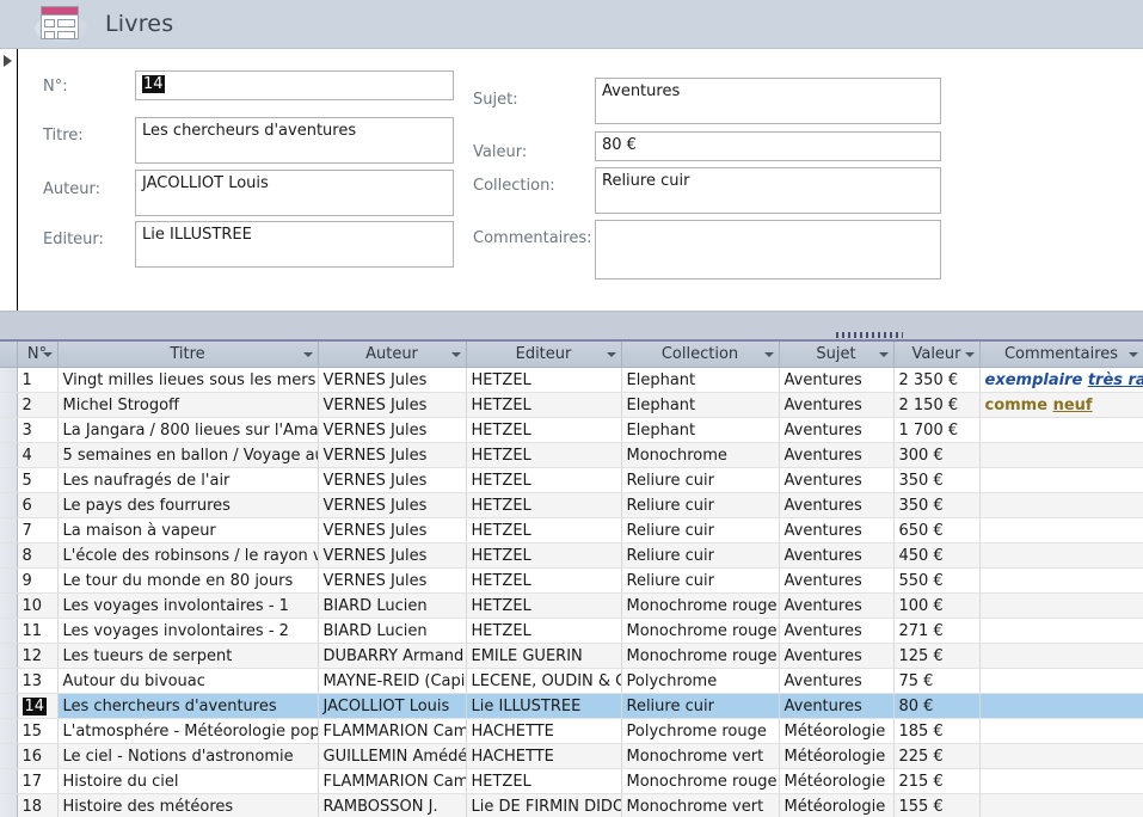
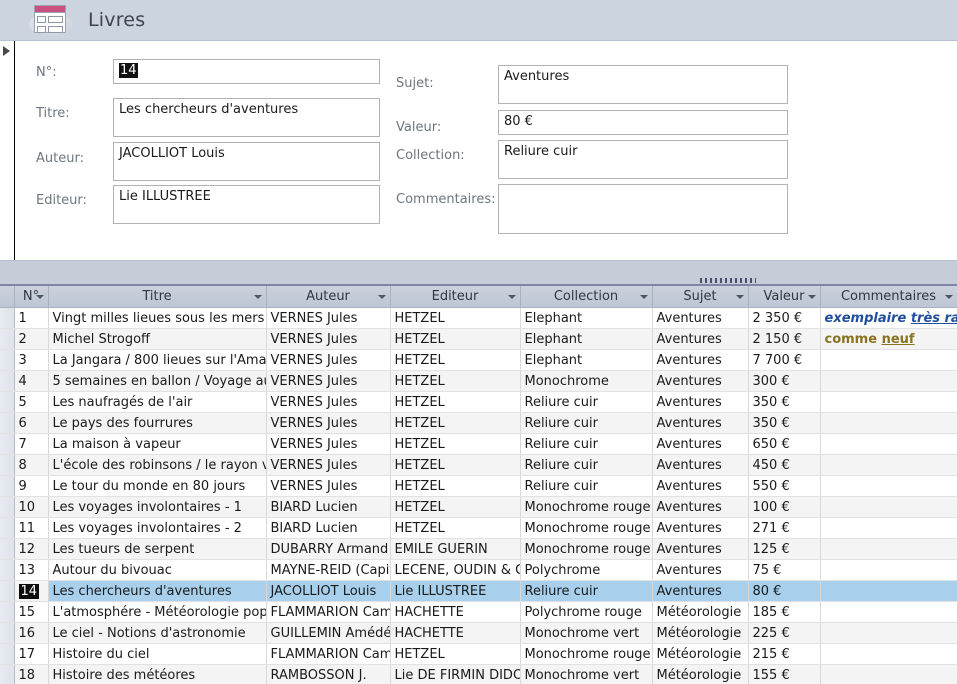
  Livres
  N°:
  14
  Titre:
  Les chercheurs d'aventures
  Auteur:
  JACOLLIOT Louis
  Editeur:
  Lie ILLUSTREE
  Sujet:
  Aventures
  Valeur:
  80 €
  Collection:
  Reliure cuir
  Commentaires:
  	N°	Titre	Auteur	Editeur	Collection	Sujet	Valeur	Commentaires
  	1	Vingt milles lieues sous les mers	VERNES Jules	HETZEL	Elephant	Aventures	2 350 €	exemplaire très ra
  	2	Michel Strogoff	VERNES Jules	HETZEL	Elephant	Aventures	2 150 €	comme neuf
- 	3	La Jangara / 800 lieues sur l'Ama	VERNES Jules	HETZEL	Elephant	Aventures	1 700 €
+ 	3	La Jangara / 800 lieues sur l'Ama	VERNES Jules	HETZEL	Elephant	Aventures	7 700 €
  	4	5 semaines en ballon / Voyage a	VERNES Jules	HETZEL	Monochrome	Aventures	300 €
  	5	Les naufragés de l'air	VERNES Jules	HETZEL	Reliure cuir	Aventures	350 €
  	6	Le pays des fourrures	VERNES Jules	HETZEL	Reliure cuir	Aventures	350 €
  	7	La maison à vapeur	VERNES Jules	HETZEL	Reliure cuir	Aventures	650 €
  	8	L'école des robinsons / le rayon	VERNES Jules	HETZEL	Reliure cuir	Aventures	450 €
  	9	Le tour du monde en 80 jours	VERNES Jules	HETZEL	Reliure cuir	Aventures	550 €
  	10	Les voyages involontaires - 1	BIARD Lucien	HETZEL	Monochrome rouge	Aventures	100 €
  	11	Les voyages involontaires - 2	BIARD Lucien	HETZEL	Monochrome rouge	Aventures	271 €
  	12	Les tueurs de serpent	DUBARRY Armand	EMILE GUERIN	Monochrome rouge	Aventures	125 €
  	13	Autour du bivouac	MAYNE-REID (Capi	LECENE, OUDIN & C	Polychrome	Aventures	75 €
  	14	Les chercheurs d'aventures	JACOLLIOT Louis	Lie ILLUSTREE	Reliure cuir	Aventures	80 €
  	15	L'atmosphére - Météorologie pop	FLAMMARION Cam	HACHETTE	Polychrome rouge	Météorologie	185 €
  	16	Le ciel - Notions d'astronomie	GUILLEMIN Amédé	HACHETTE	Monochrome vert	Météorologie	225 €
  	17	Histoire du ciel	FLAMMARION Cam	HETZEL	Monochrome rouge	Météorologie	215 €
  	18	Histoire des météores	RAMBOSSON J.	Lie DE FIRMIN DIDO	Monochrome vert	Météorologie	155 €
